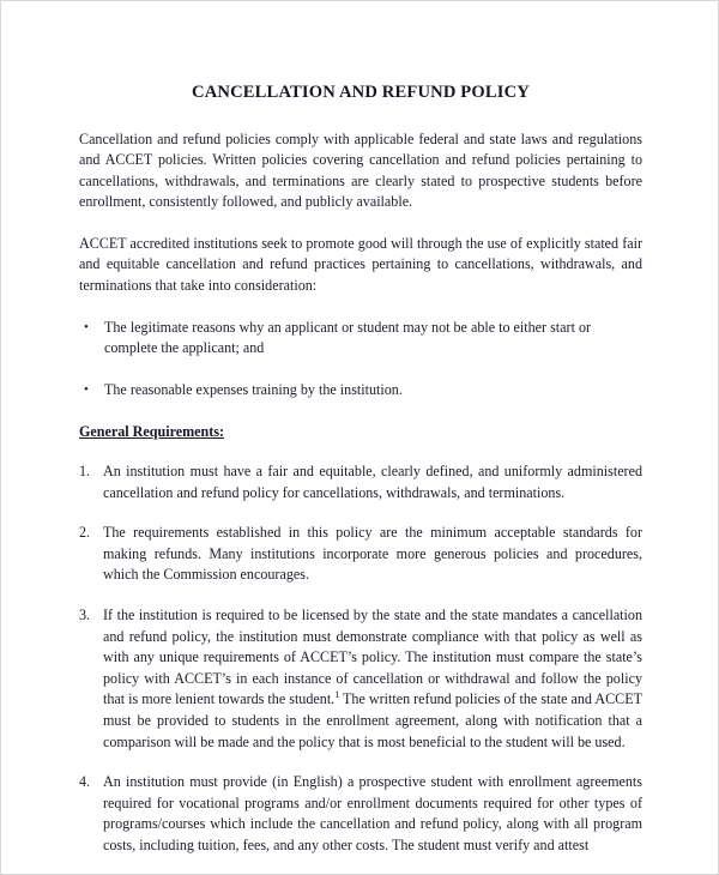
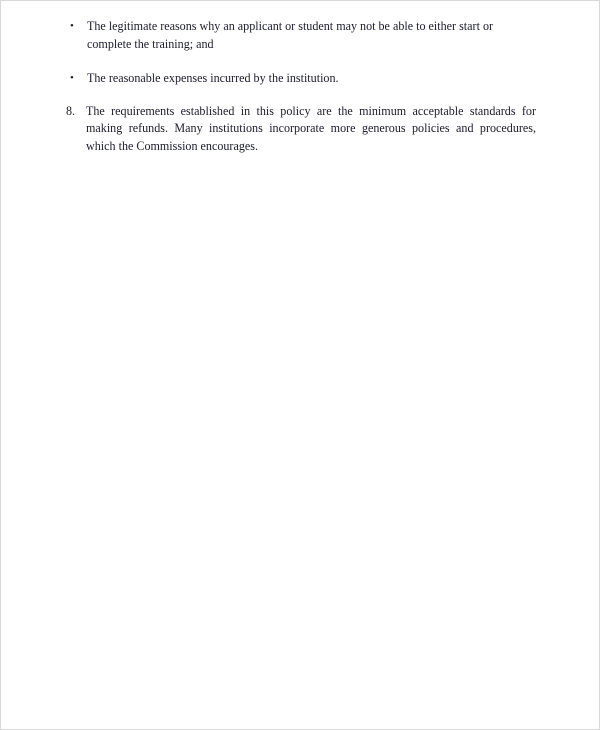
- CANCELLATION AND REFUND POLICY
- Cancellation and refund policies comply with applicable federal and state laws and regulations and ACCET policies. Written policies covering cancellation and refund policies pertaining to cancellations, withdrawals, and terminations are clearly stated to prospective students before enrollment, consistently followed, and publicly available.
- ACCET accredited institutions seek to promote good will through the use of explicitly stated fair and equitable cancellation and refund practices pertaining to cancellations, withdrawals, and terminations that take into consideration:
  •
- The legitimate reasons why an applicant or student may not be able to either start or complete the applicant; and
+ The legitimate reasons why an applicant or student may not be able to either start or complete the training; and
  •
- The reasonable expenses training by the institution.
+ The reasonable expenses incurred by the institution.
- General Requirements:
- 1.
- An institution must have a fair and equitable, clearly defined, and uniformly administered cancellation and refund policy for cancellations, withdrawals, and terminations.
- 2.
+ 8.
  The requirements established in this policy are the minimum acceptable standards for making refunds. Many institutions incorporate more generous policies and procedures, which the Commission encourages.
- 3.
- If the institution is required to be licensed by the state and the state mandates a cancellation and refund policy, the institution must demonstrate compliance with that policy as well as with any unique requirements of ACCET’s policy. The institution must compare the state’s policy with ACCET’s in each instance of cancellation or withdrawal and follow the policy that is more lenient towards the student.1 The written refund policies of the state and ACCET must be provided to students in the enrollment agreement, along with notification that a comparison will be made and the policy that is most beneficial to the student will be used.
- 4.
- An institution must provide (in English) a prospective student with enrollment agreements required for vocational programs and/or enrollment documents required for other types of programs/courses which include the cancellation and refund policy, along with all program costs, including tuition, fees, and any other costs. The student must verify and attest
